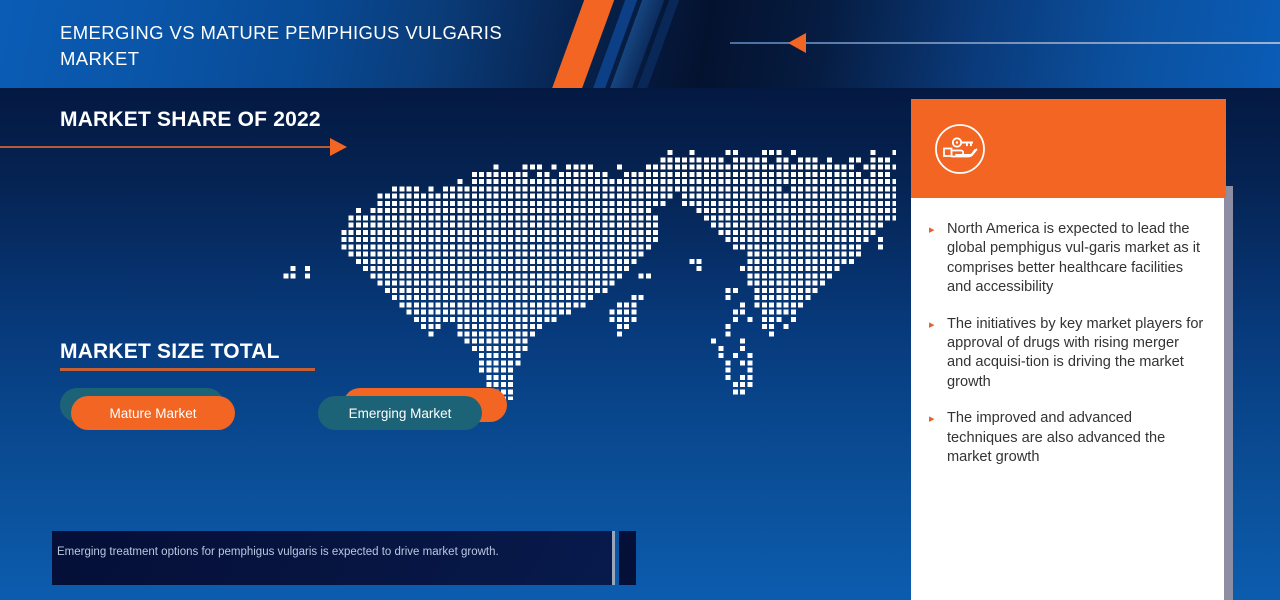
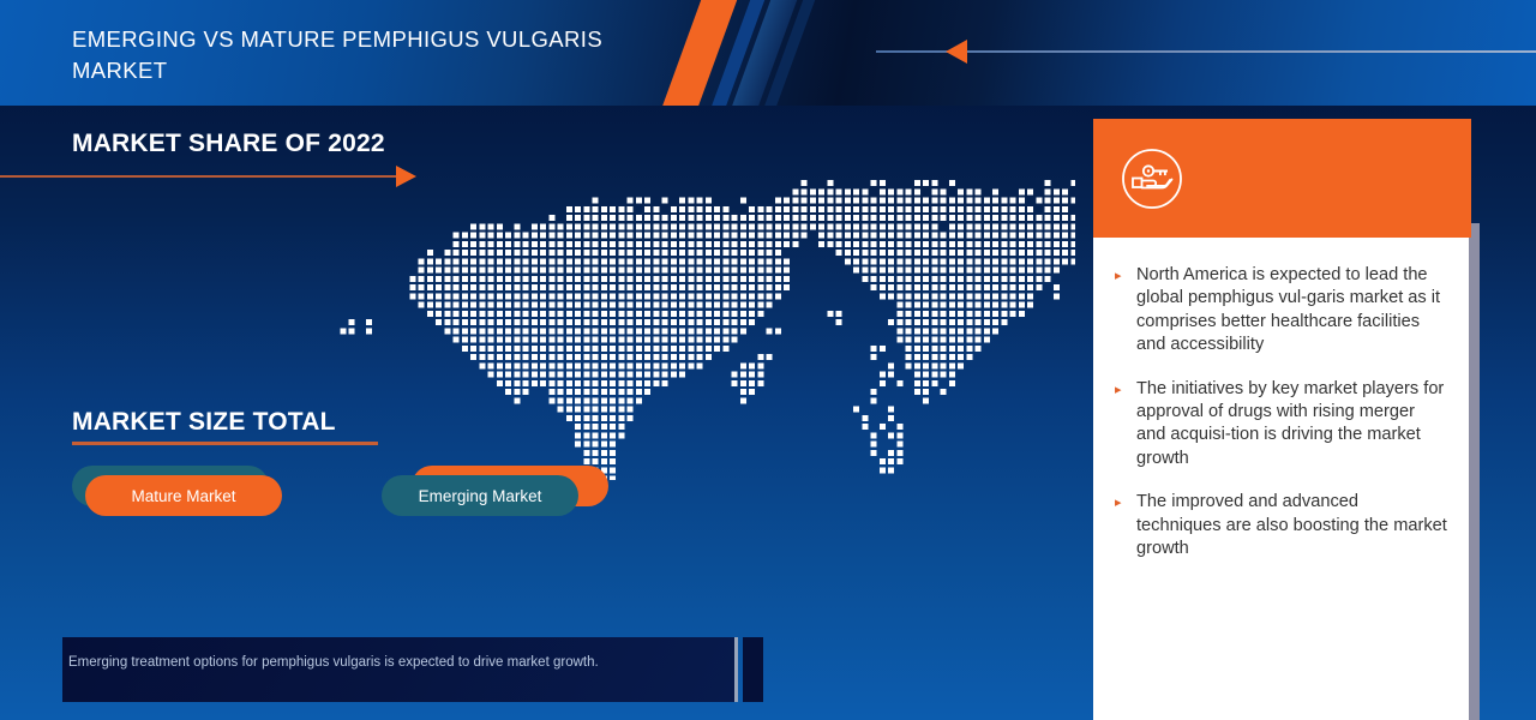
  EMERGING VS MATURE PEMPHIGUS VULGARIS MARKET
  MARKET SHARE OF 2022
  MARKET SIZE TOTAL
  Mature Market
  Emerging Market
  Emerging treatment options for pemphigus vulgaris is expected to drive market growth.
  ▸
  North America is expected to lead the global pemphigus vul-garis market as it comprises better healthcare facilities and accessibility
  ▸
  The initiatives by key market players for approval of drugs with rising merger and acquisi-tion is driving the market growth
  ▸
- The improved and advanced techniques are also advanced the market growth
+ The improved and advanced techniques are also boosting the market growth
